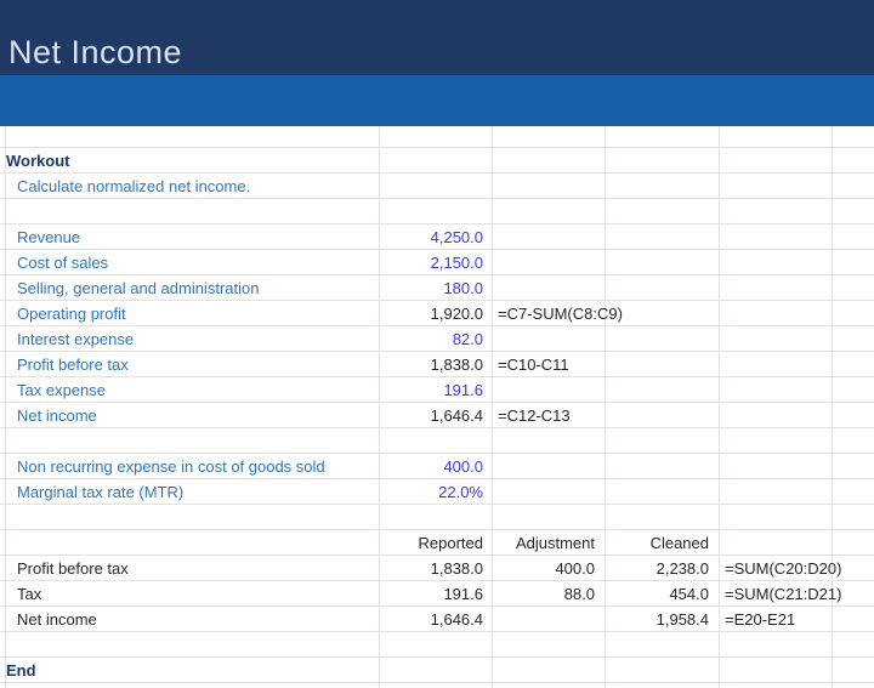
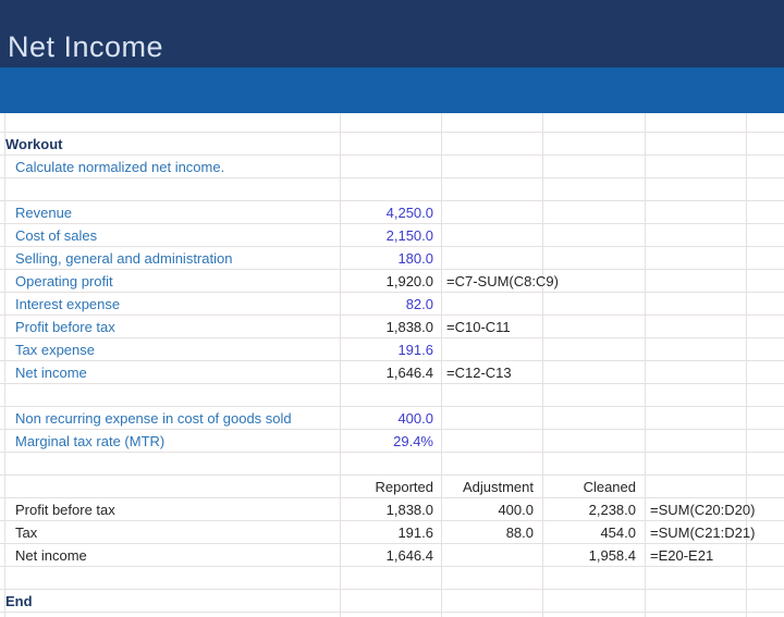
  Net Income
  Workout
  Calculate normalized net income.
  Revenue
  4,250.0
  Cost of sales
  2,150.0
  Selling, general and administration
  180.0
  Operating profit
  1,920.0
  =C7-SUM(C8:C9)
  Interest expense
  82.0
  Profit before tax
  1,838.0
  =C10-C11
  Tax expense
  191.6
  Net income
  1,646.4
  =C12-C13
  Non recurring expense in cost of goods sold
  400.0
  Marginal tax rate (MTR)
- 22.0%
+ 29.4%
  Reported
  Adjustment
  Cleaned
  Profit before tax
  1,838.0
  400.0
  2,238.0
  =SUM(C20:D20)
  Tax
  191.6
  88.0
  454.0
  =SUM(C21:D21)
  Net income
  1,646.4
  1,958.4
  =E20-E21
  End
